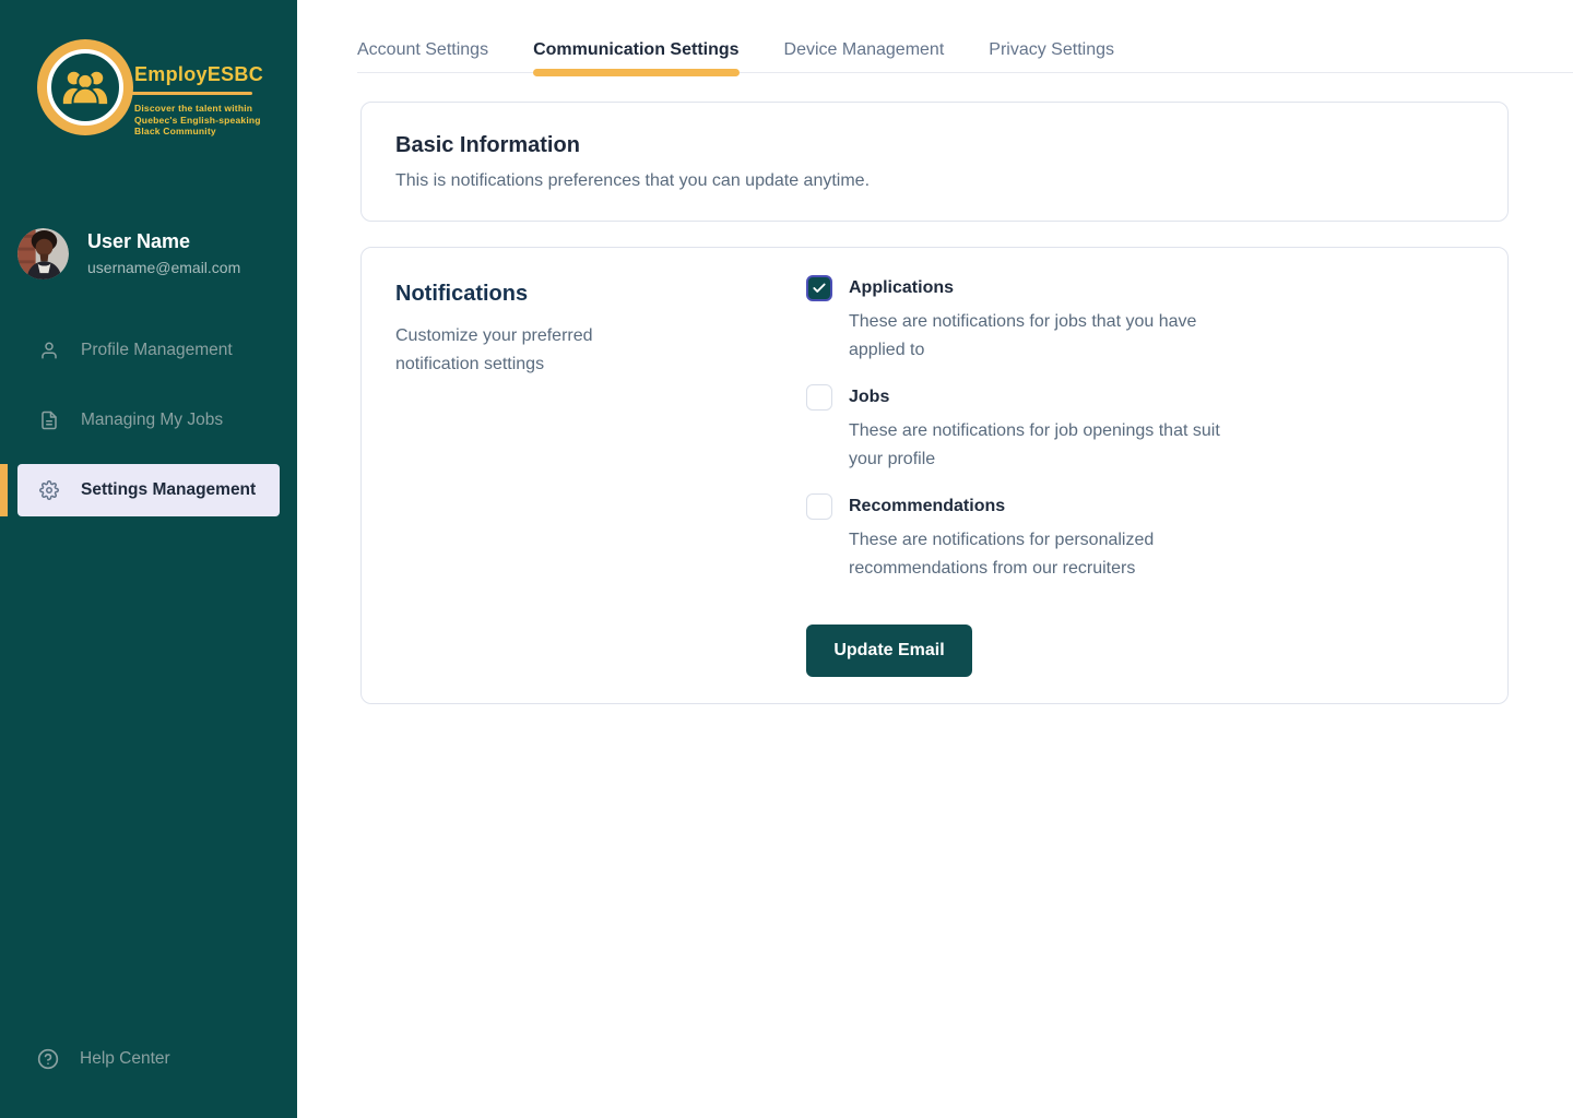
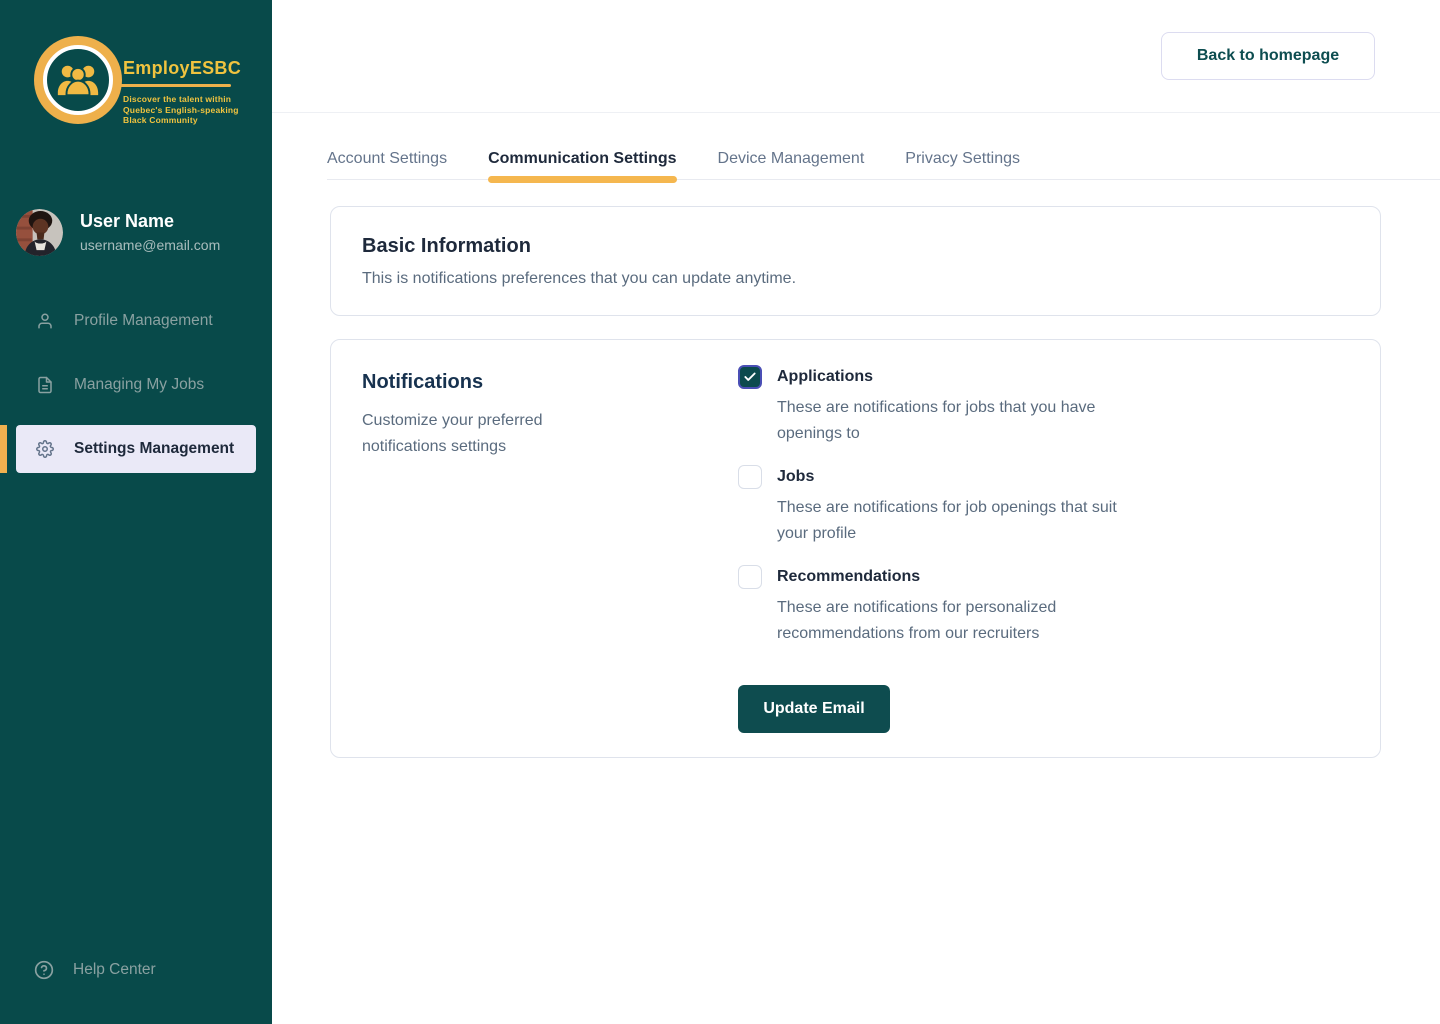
  EmployESBC
  Discover the talent within
  Quebec's English-speaking
  Black Community
  User Name
  username@email.com
  Profile Management
  Managing My Jobs
  Settings Management
  Help Center
+ Back to homepage
  Account Settings
  Communication Settings
  Device Management
  Privacy Settings
  Basic Information
  This is notifications preferences that you can update anytime.
  Notifications
- Customize your preferred notification settings
+ Customize your preferred notifications settings
  Applications
- These are notifications for jobs that you have applied to
+ These are notifications for jobs that you have openings to
  Jobs
  These are notifications for job openings that suit your profile
  Recommendations
  These are notifications for personalized recommendations from our recruiters
  Update Email
